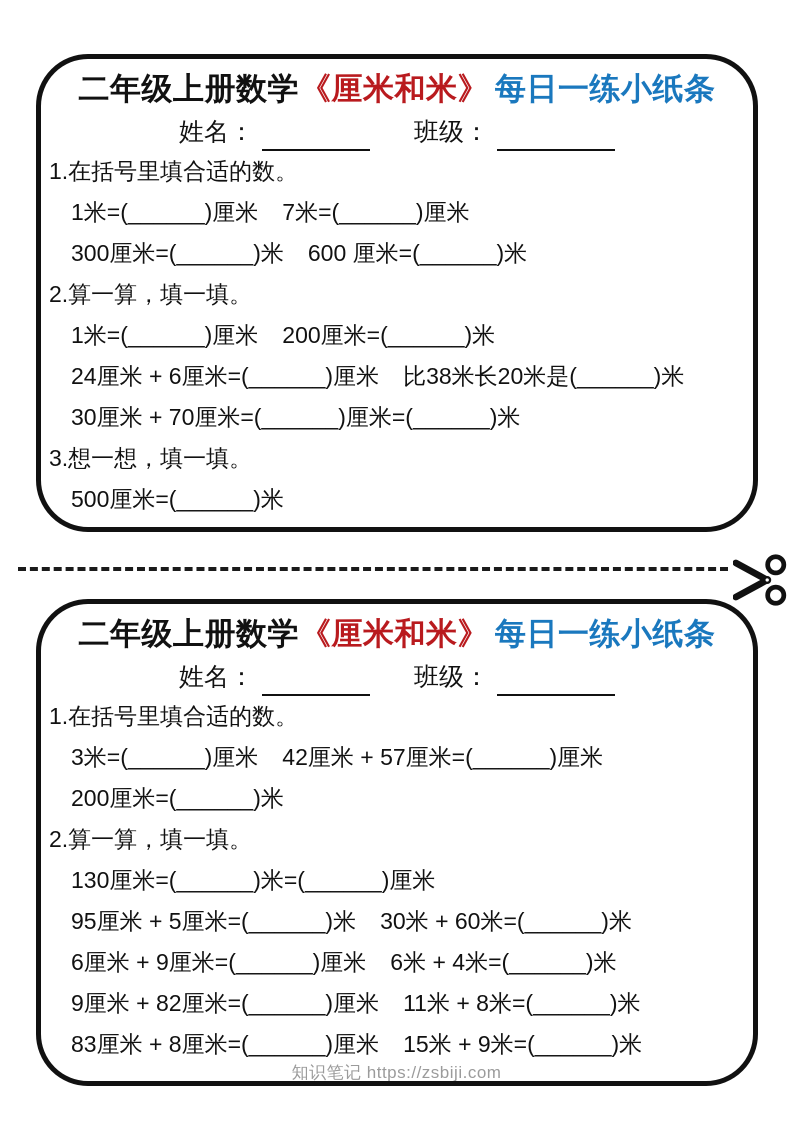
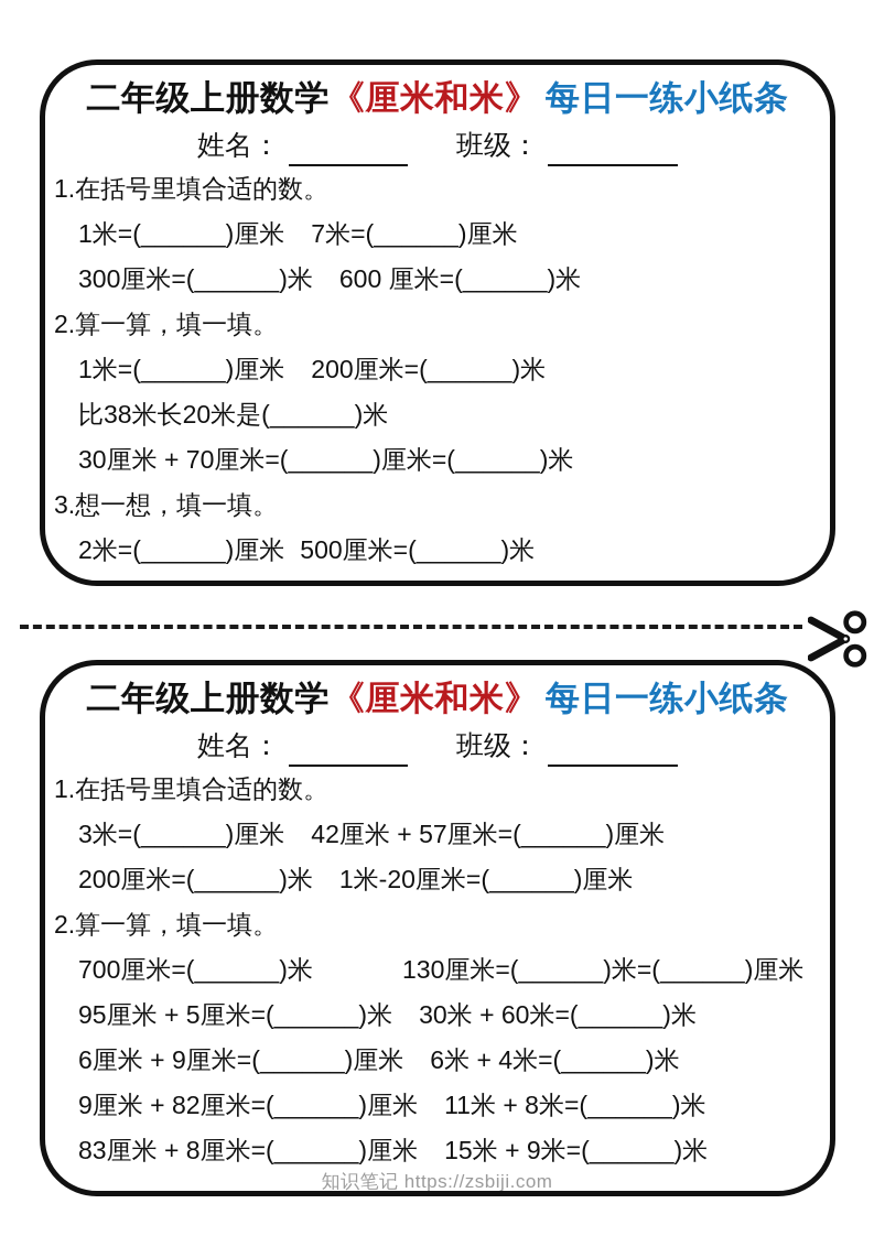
  二年级上册数学《厘米和米》 每日一练小纸条
  姓名：
  班级：
  1.在括号里填合适的数。
  1米=(______)厘米
  7米=(______)厘米
  300厘米=(______)米
  600 厘米=(______)米
  2.算一算，填一填。
  1米=(______)厘米
  200厘米=(______)米
- 24厘米 + 6厘米=(______)厘米
  比38米长20米是(______)米
  30厘米 + 70厘米=(______)厘米=(______)米
  3.想一想，填一填。
+ 2米=(______)厘米
  500厘米=(______)米
  二年级上册数学《厘米和米》 每日一练小纸条
  姓名：
  班级：
  1.在括号里填合适的数。
  3米=(______)厘米
  42厘米 + 57厘米=(______)厘米
  200厘米=(______)米
+ 1米-20厘米=(______)厘米
  2.算一算，填一填。
+ 700厘米=(______)米
  130厘米=(______)米=(______)厘米
  95厘米 + 5厘米=(______)米
  30米 + 60米=(______)米
  6厘米 + 9厘米=(______)厘米
  6米 + 4米=(______)米
  9厘米 + 82厘米=(______)厘米
  11米 + 8米=(______)米
  83厘米 + 8厘米=(______)厘米
  15米 + 9米=(______)米
  知识笔记 https://zsbiji.com
